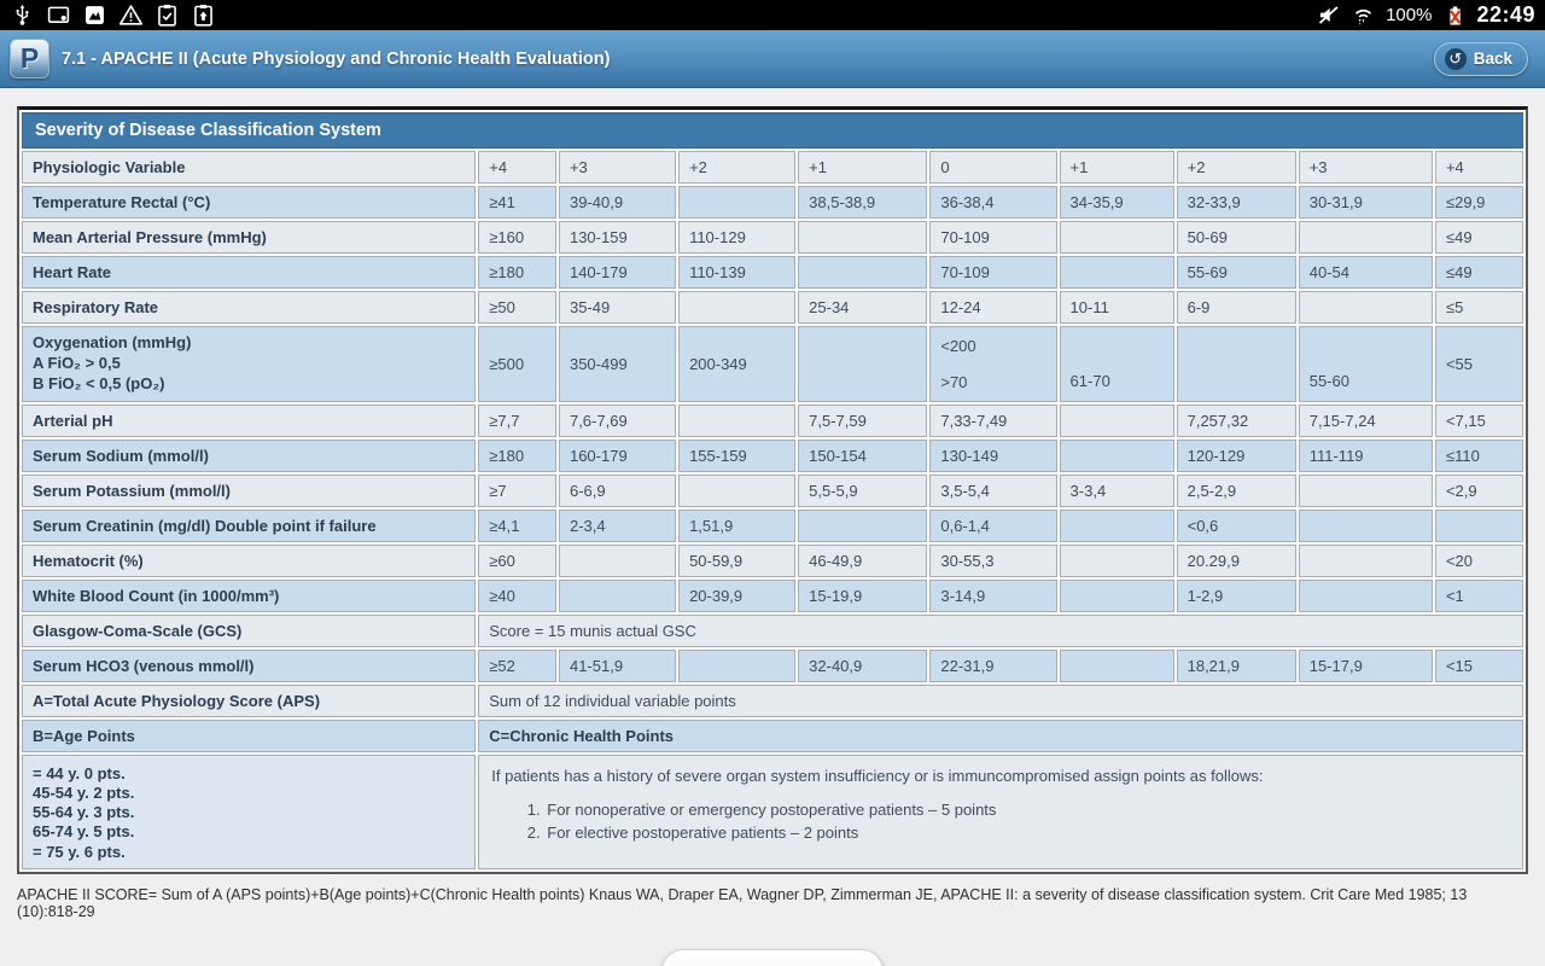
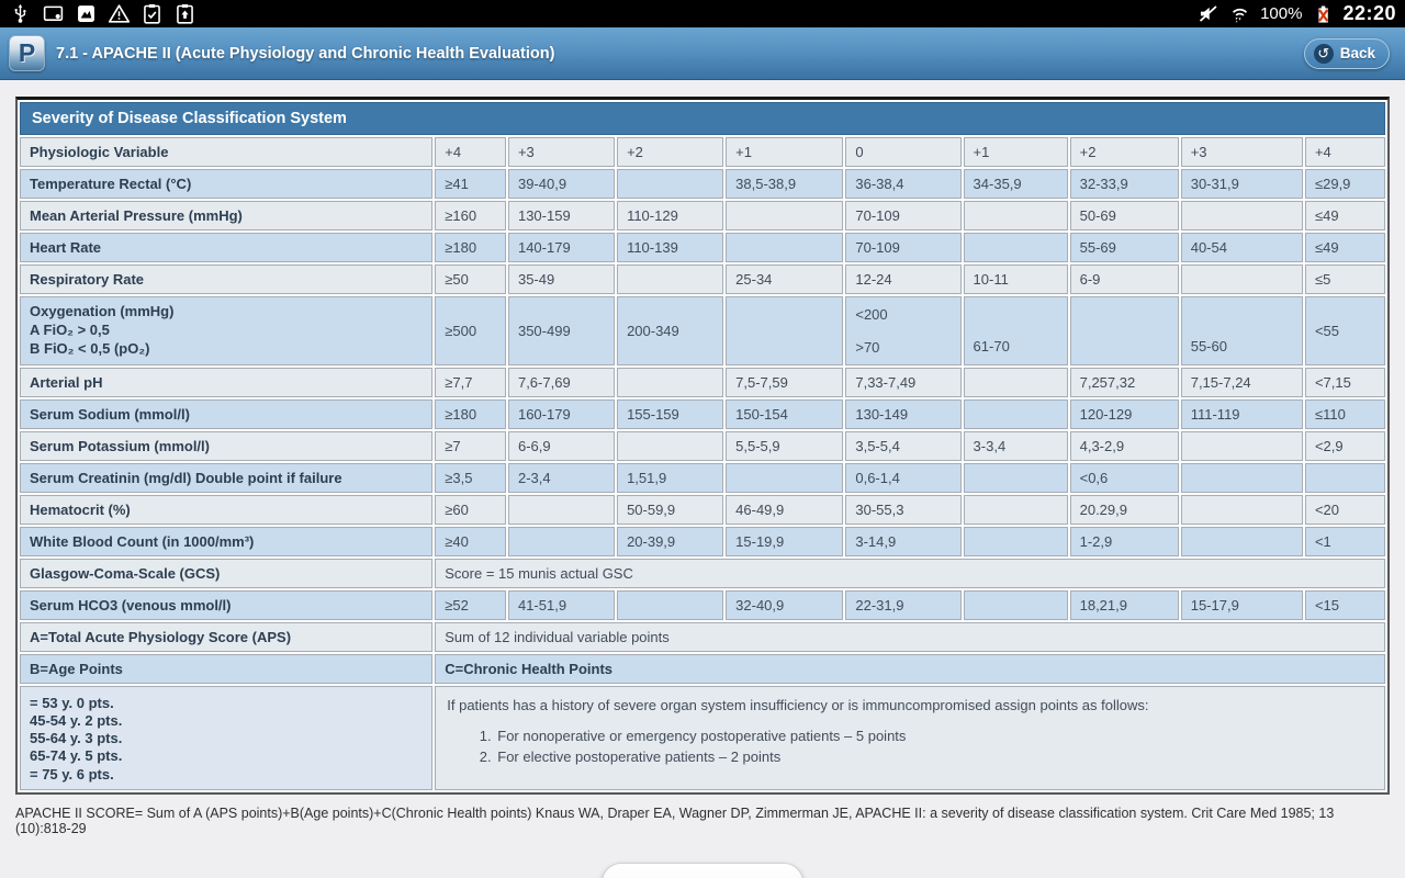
  100%
- 22:49
+ 22:20
  P
  7.1 - APACHE II (Acute Physiology and Chronic Health Evaluation)
  ↺
  Back
  Severity of Disease Classification System
  Physiologic Variable	+4	+3	+2	+1	0	+1	+2	+3	+4
  Temperature Rectal (°C)	≥41	39-40,9		38,5-38,9	36-38,4	34-35,9	32-33,9	30-31,9	≤29,9
  Mean Arterial Pressure (mmHg)	≥160	130-159	110-129		70-109		50-69		≤49
  Heart Rate	≥180	140-179	110-139		70-109		55-69	40-54	≤49
  Respiratory Rate	≥50	35-49		25-34	12-24	10-11	6-9		≤5
  Oxygenation (mmHg)A FiO₂ > 0,5B FiO₂ < 0,5 (pO₂)	≥500	350-499	200-349		<200>70	61-70		55-60	<55
  Arterial pH	≥7,7	7,6-7,69		7,5-7,59	7,33-7,49		7,257,32	7,15-7,24	<7,15
  Serum Sodium (mmol/l)	≥180	160-179	155-159	150-154	130-149		120-129	111-119	≤110
- Serum Potassium (mmol/l)	≥7	6-6,9		5,5-5,9	3,5-5,4	3-3,4	2,5-2,9		<2,9
+ Serum Potassium (mmol/l)	≥7	6-6,9		5,5-5,9	3,5-5,4	3-3,4	4,3-2,9		<2,9
- Serum Creatinin (mg/dl) Double point if failure	≥4,1	2-3,4	1,51,9		0,6-1,4		<0,6
+ Serum Creatinin (mg/dl) Double point if failure	≥3,5	2-3,4	1,51,9		0,6-1,4		<0,6
  Hematocrit (%)	≥60		50-59,9	46-49,9	30-55,3		20.29,9		<20
  White Blood Count (in 1000/mm³)	≥40		20-39,9	15-19,9	3-14,9		1-2,9		<1
  Glasgow-Coma-Scale (GCS)	Score = 15 munis actual GSC
  Serum HCO3 (venous mmol/l)	≥52	41-51,9		32-40,9	22-31,9		18,21,9	15-17,9	<15
  A=Total Acute Physiology Score (APS)	Sum of 12 individual variable points
  B=Age Points	C=Chronic Health Points
- = 44 y. 0 pts.45-54 y. 2 pts.55-64 y. 3 pts.65-74 y. 5 pts.= 75 y. 6 pts.	If patients has a history of severe organ system insufficiency or is immuncompromised assign points as follows:For nonoperative or emergency postoperative patients – 5 pointsFor elective postoperative patients – 2 points
+ = 53 y. 0 pts.45-54 y. 2 pts.55-64 y. 3 pts.65-74 y. 5 pts.= 75 y. 6 pts.	If patients has a history of severe organ system insufficiency or is immuncompromised assign points as follows:For nonoperative or emergency postoperative patients – 5 pointsFor elective postoperative patients – 2 points
  APACHE II SCORE= Sum of A (APS points)+B(Age points)+C(Chronic Health points) Knaus WA, Draper EA, Wagner DP, Zimmerman JE, APACHE II: a severity of disease classification system. Crit Care Med 1985; 13 (10):818-29
